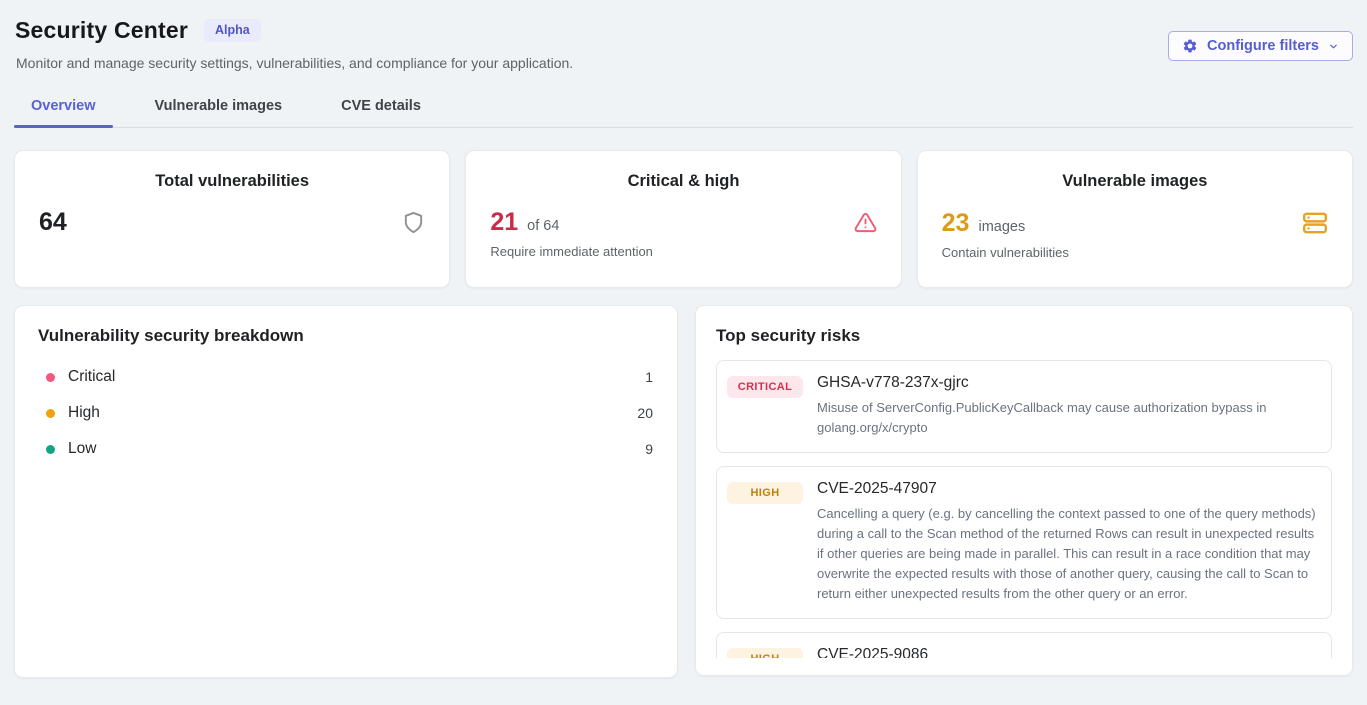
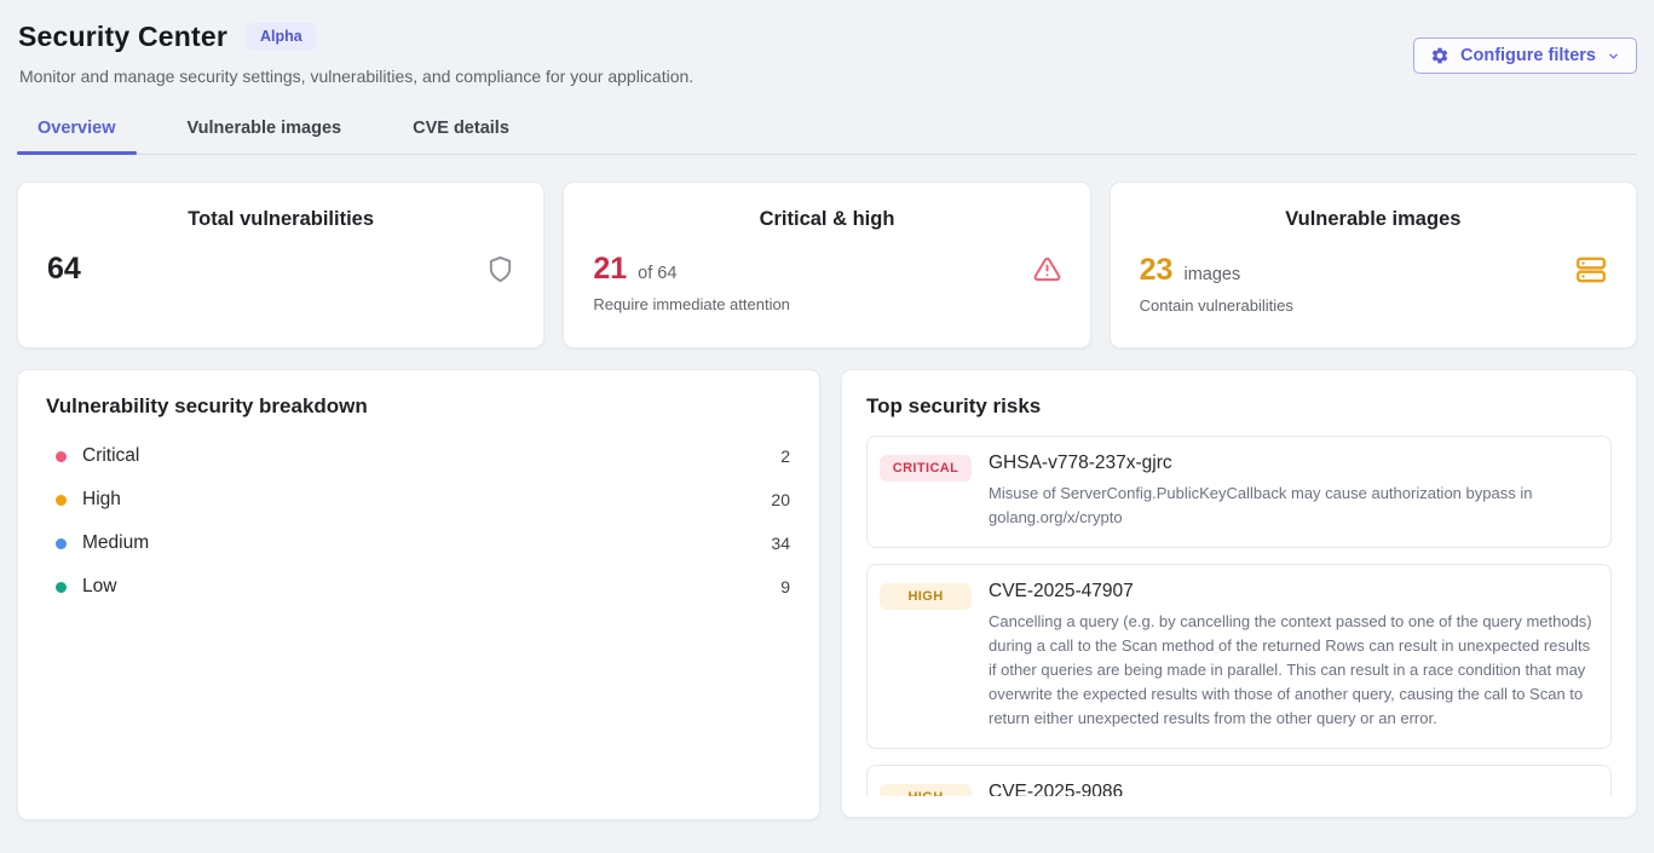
  Security Center
  Alpha
  Monitor and manage security settings, vulnerabilities, and compliance for your application.
  Configure filters
  Overview
  Vulnerable images
  CVE details
  Total vulnerabilities
  64
  Critical & high
  21
  of 64
  Require immediate attention
  Vulnerable images
  23
  images
  Contain vulnerabilities
  Vulnerability security breakdown
  Critical
- 1
+ 2
  High
  20
+ Medium
+ 34
  Low
  9
  Top security risks
  CRITICAL
  GHSA-v778-237x-gjrc
  Misuse of ServerConfig.PublicKeyCallback may cause authorization bypass in golang.org/x/crypto
  HIGH
  CVE-2025-47907
  Cancelling a query (e.g. by cancelling the context passed to one of the query methods) during a call to the Scan method of the returned Rows can result in unexpected results if other queries are being made in parallel. This can result in a race condition that may overwrite the expected results with those of another query, causing the call to Scan to return either unexpected results from the other query or an error.
  CVE-2025-9086
